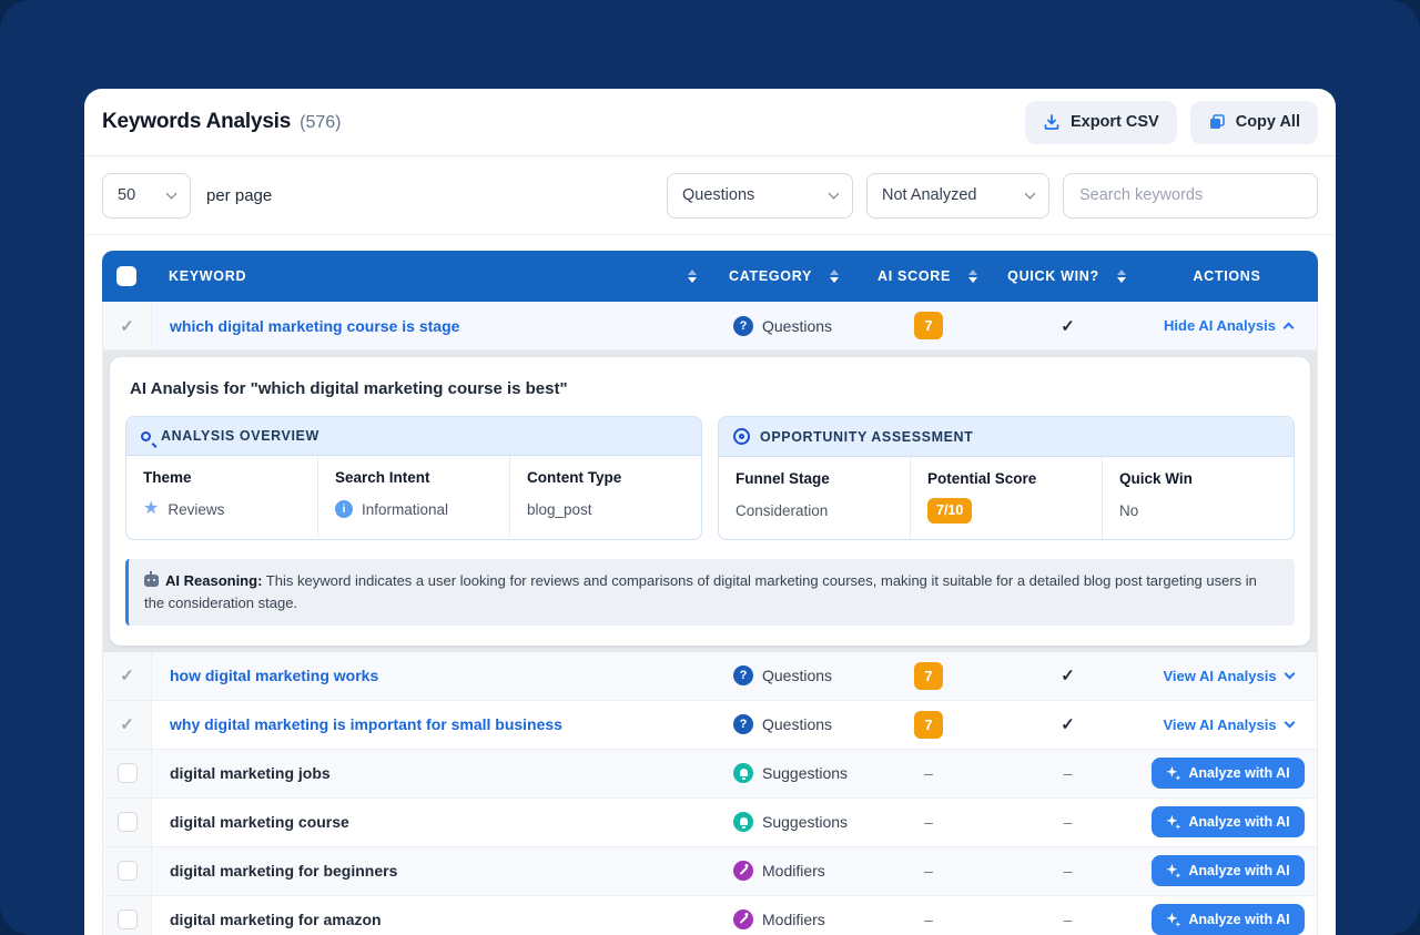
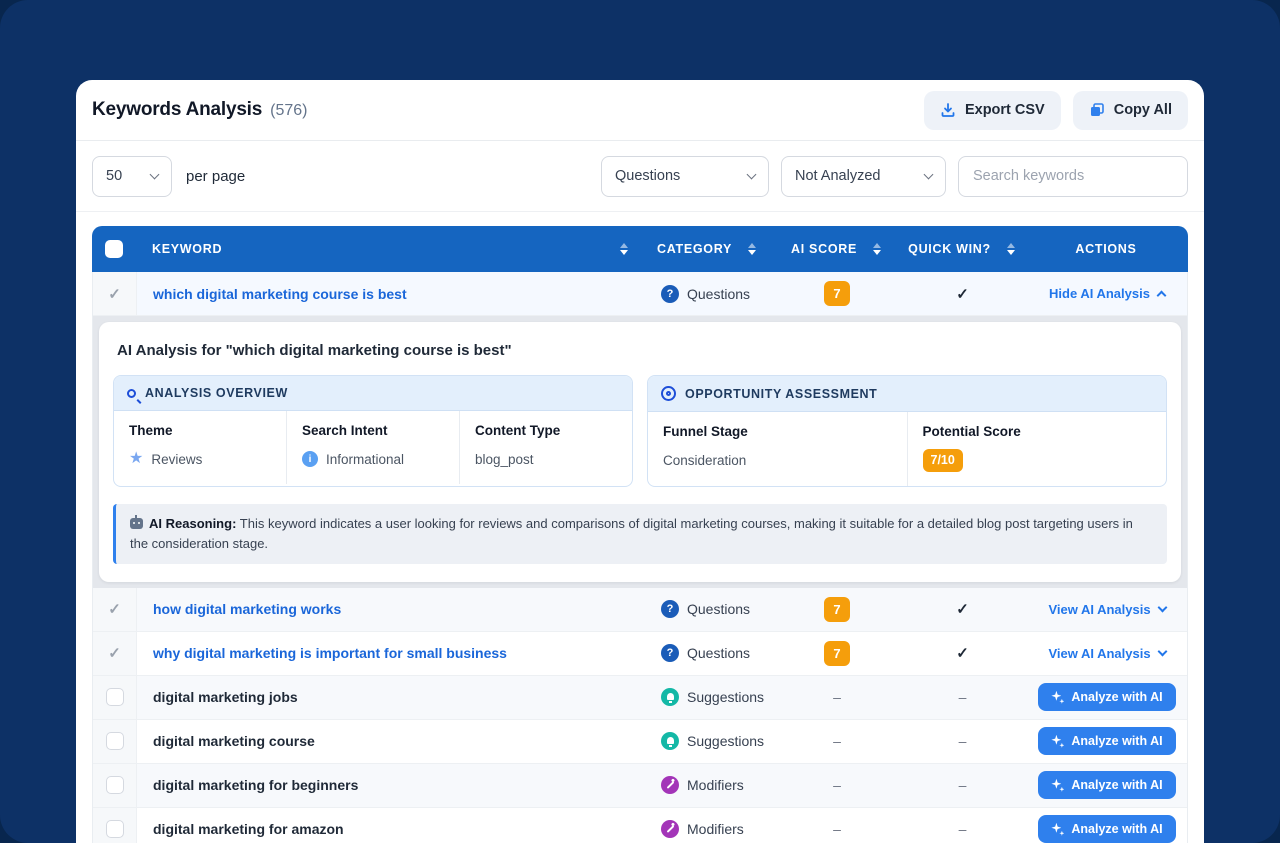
  Keywords Analysis
  (576)
  Export CSV
  Copy All
  50
  per page
  Questions
  Not Analyzed
  Search keywords
  KEYWORD
  CATEGORY
  AI SCORE
  QUICK WIN?
  ACTIONS
  ✓
- which digital marketing course is stage
+ which digital marketing course is best
  ?
  Questions
  7
  ✓
  Hide AI Analysis
  AI Analysis for "which digital marketing course is best"
  ANALYSIS OVERVIEW
  Theme
  ★
  Reviews
  Search Intent
  i
  Informational
  Content Type
  blog_post
  OPPORTUNITY ASSESSMENT
  Funnel Stage
  Consideration
  Potential Score
  7/10
- Quick Win
- No
  AI Reasoning: This keyword indicates a user looking for reviews and comparisons of digital marketing courses, making it suitable for a detailed blog post targeting users in the consideration stage.
  ✓
  how digital marketing works
  ?
  Questions
  7
  ✓
  View AI Analysis
  ✓
  why digital marketing is important for small business
  ?
  Questions
  7
  ✓
  View AI Analysis
  digital marketing jobs
  Suggestions
  –
  –
  Analyze with AI
  digital marketing course
  Suggestions
  –
  –
  Analyze with AI
  digital marketing for beginners
  Modifiers
  –
  –
  Analyze with AI
  digital marketing for amazon
  Modifiers
  –
  –
  Analyze with AI
